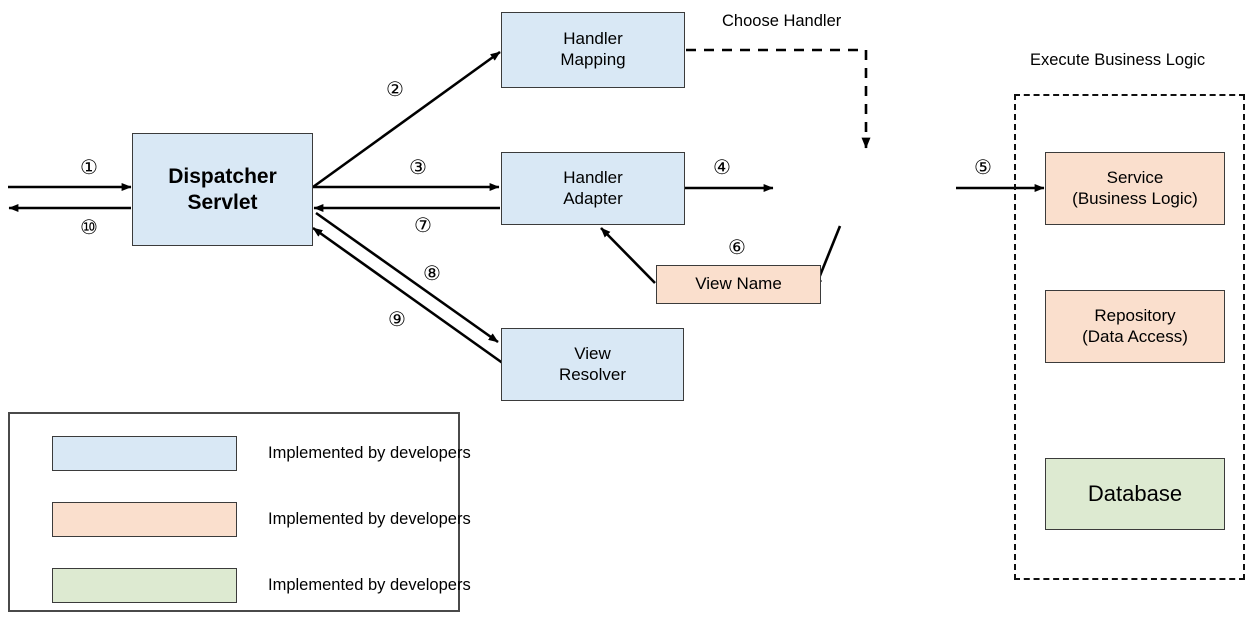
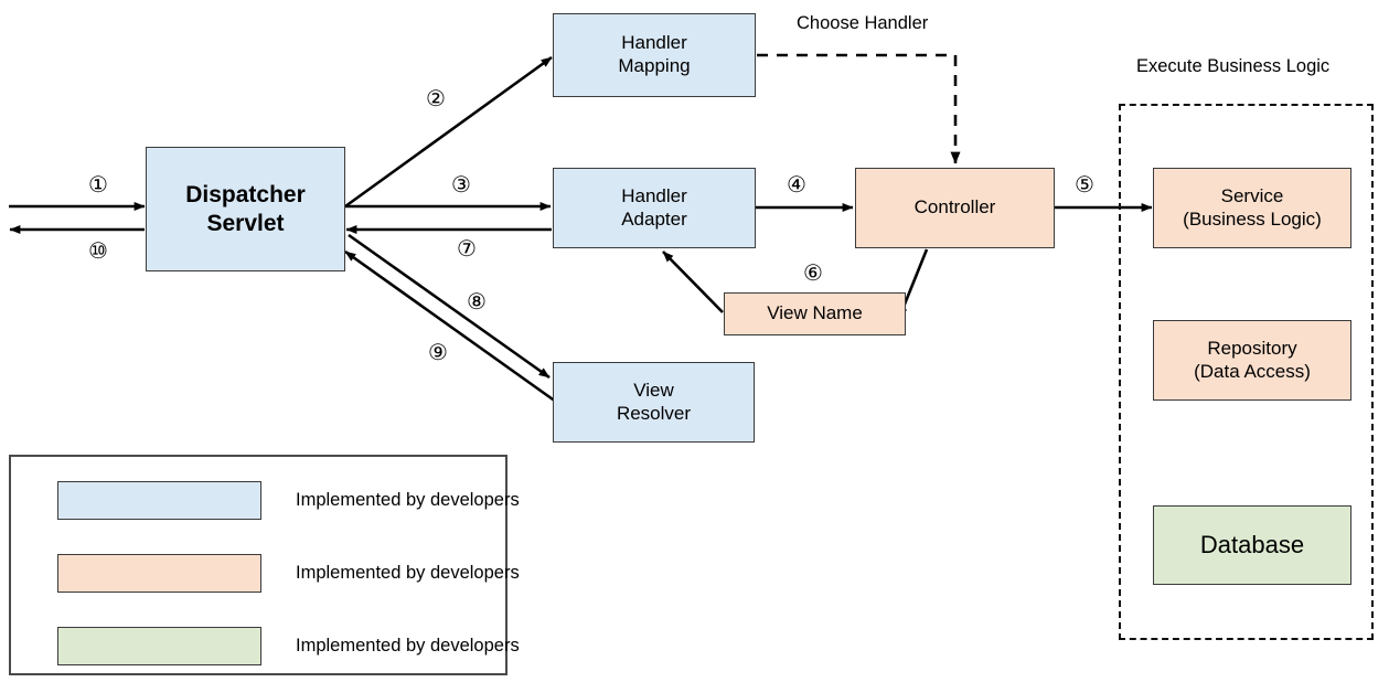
  Dispatcher
  Servlet
  Handler
  Mapping
  Handler
  Adapter
+ Controller
  View Name
  View
  Resolver
  Service
  (Business Logic)
  Repository
  (Data Access)
  Database
  Choose Handler
  Execute Business Logic
  ①
  ⑩
  ②
  ③
  ⑦
  ⑧
  ⑨
  ④
  ⑥
  ⑤
  Implemented by developers
  Implemented by developers
  Implemented by developers
